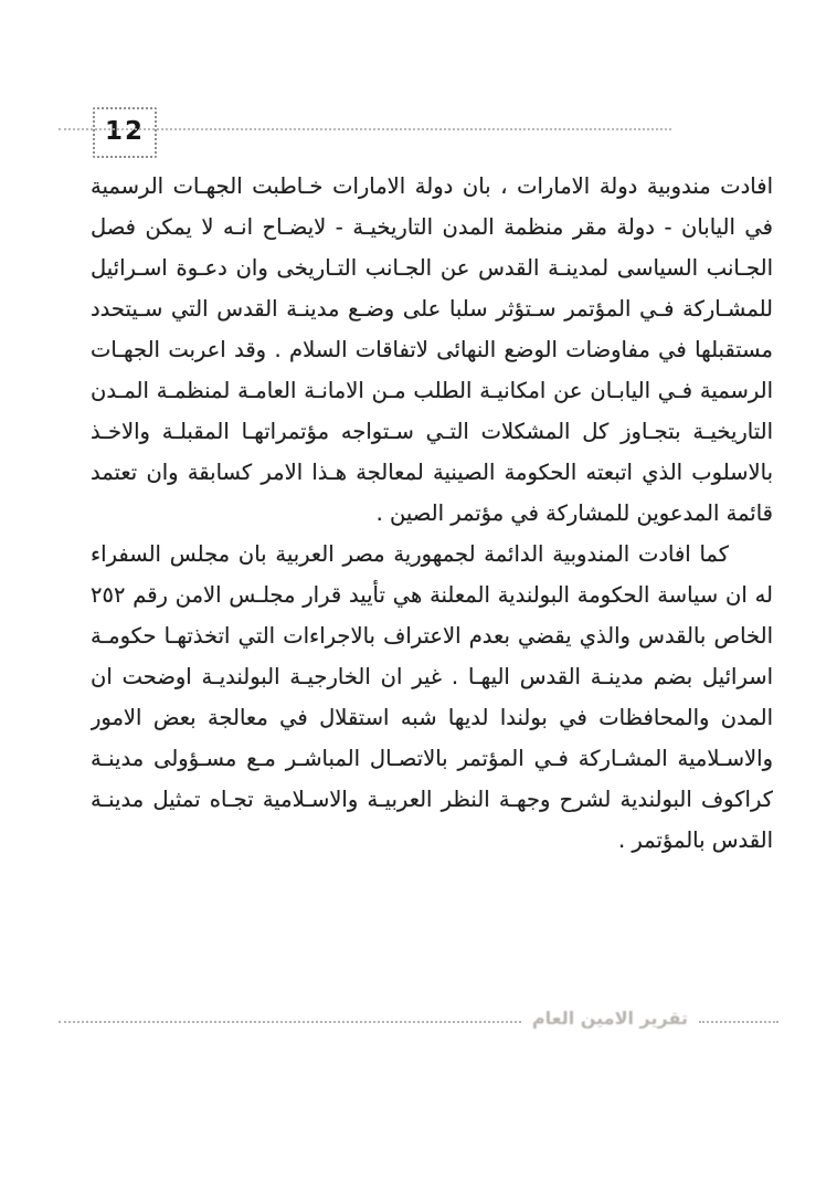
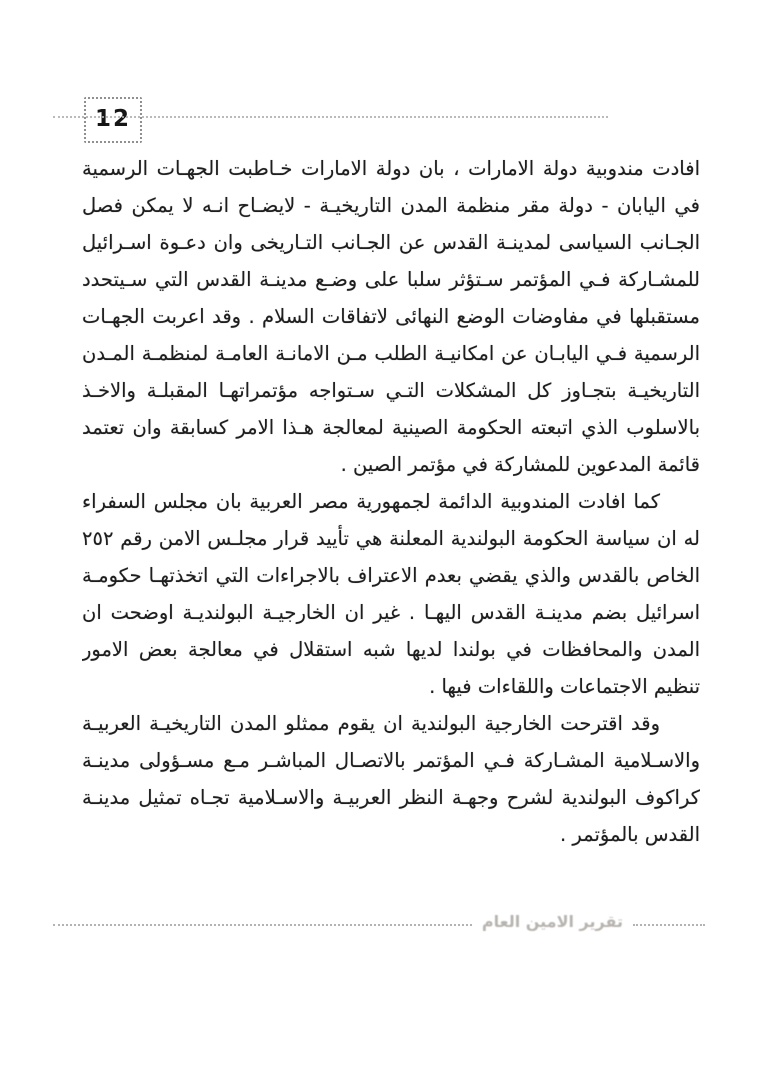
  12
  افادت مندوبية دولة الامارات ، بان دولة الامارات خـاطبت الجهـات الرسمية
  في اليابان - دولة مقر منظمة المدن التاريخيـة - لايضـاح انـه لا يمكن فصل
  الجـانب السياسى لمدينـة القدس عن الجـانب التـاريخى وان دعـوة اسـرائيل
  للمشـاركة فـي المؤتمر سـتؤثر سلبا على وضـع مدينـة القدس التي سـيتحدد
  مستقبلها في مفاوضات الوضع النهائى لاتفاقات السلام . وقد اعربت الجهـات
  الرسمية فـي اليابـان عن امكانيـة الطلب مـن الامانـة العامـة لمنظمـة المـدن
  التاريخيـة بتجـاوز كل المشكلات التـي سـتواجه مؤتمراتهـا المقبلـة والاخـذ
  بالاسلوب الذي اتبعته الحكومة الصينية لمعالجة هـذا الامر كسابقة وان تعتمد
  قائمة المدعوين للمشاركة في مؤتمر الصين .
  كما افادت المندوبية الدائمة لجمهورية مصر العربية بان مجلس السفراء
  له ان سياسة الحكومة البولندية المعلنة هي تأييد قرار مجلـس الامن رقم ٢٥٢
  الخاص بالقدس والذي يقضي بعدم الاعتراف بالاجراءات التي اتخذتهـا حكومـة
  اسرائيل بضم مدينـة القدس اليهـا . غير ان الخارجيـة البولنديـة اوضحت ان
  المدن والمحافظات في بولندا لديها شبه استقلال في معالجة بعض الامور
+ تنظيم الاجتماعات واللقاءات فيها .
+ وقد اقترحت الخارجية البولندية ان يقوم ممثلو المدن التاريخيـة العربيـة
  والاسـلامية المشـاركة فـي المؤتمر بالاتصـال المباشـر مـع مسـؤولى مدينـة
  كراكوف البولندية لشرح وجهـة النظر العربيـة والاسـلامية تجـاه تمثيل مدينـة
  القدس بالمؤتمر .
  تقرير الامين العام
